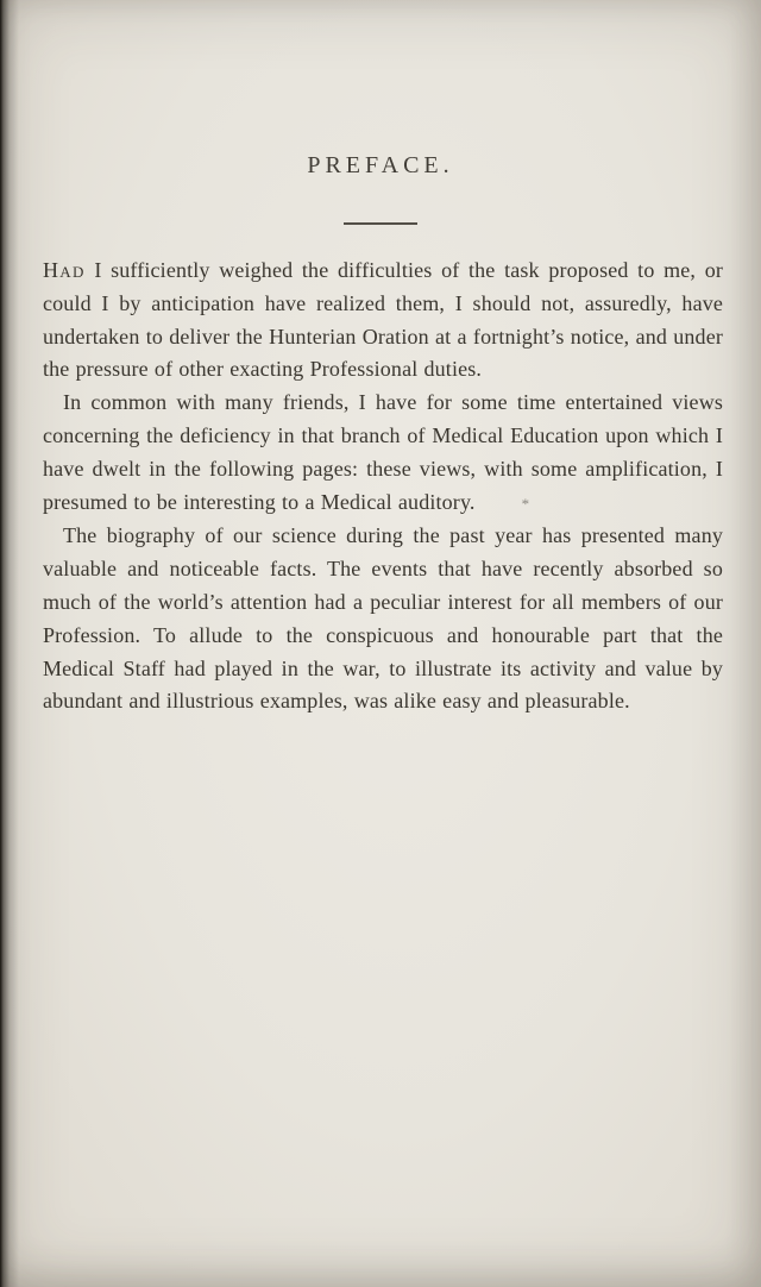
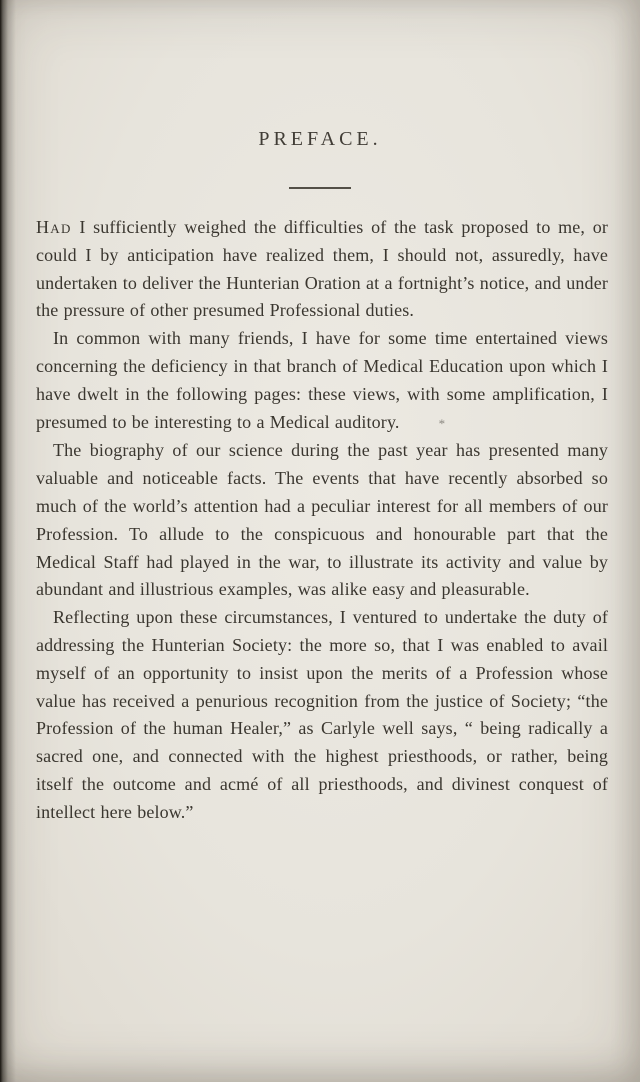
  PREFACE.
- Had I sufficiently weighed the difficulties of the task proposed to me, or could I by anticipation have realized them, I should not, assuredly, have undertaken to deliver the Hunterian Oration at a fortnight’s notice, and under the pressure of other exacting Professional duties.
+ Had I sufficiently weighed the difficulties of the task proposed to me, or could I by anticipation have realized them, I should not, assuredly, have undertaken to deliver the Hunterian Oration at a fortnight’s notice, and under the pressure of other presumed Professional duties.
  In common with many friends, I have for some time entertained views concerning the deficiency in that branch of Medical Education upon which I have dwelt in the following pages: these views, with some amplification, I presumed to be interesting to a Medical auditory. *
  The biography of our science during the past year has presented many valuable and noticeable facts. The events that have recently absorbed so much of the world’s attention had a peculiar interest for all members of our Profession. To allude to the conspicuous and honourable part that the Medical Staff had played in the war, to illustrate its activity and value by abundant and illustrious examples, was alike easy and pleasurable.
+ Reflecting upon these circumstances, I ventured to undertake the duty of addressing the Hunterian Society: the more so, that I was enabled to avail myself of an opportunity to insist upon the merits of a Profession whose value has received a penurious recognition from the justice of Society; “the Profession of the human Healer,” as Carlyle well says, “ being radically a sacred one, and connected with the highest priesthoods, or rather, being itself the outcome and acmé of all priesthoods, and divinest conquest of intellect here below.”
